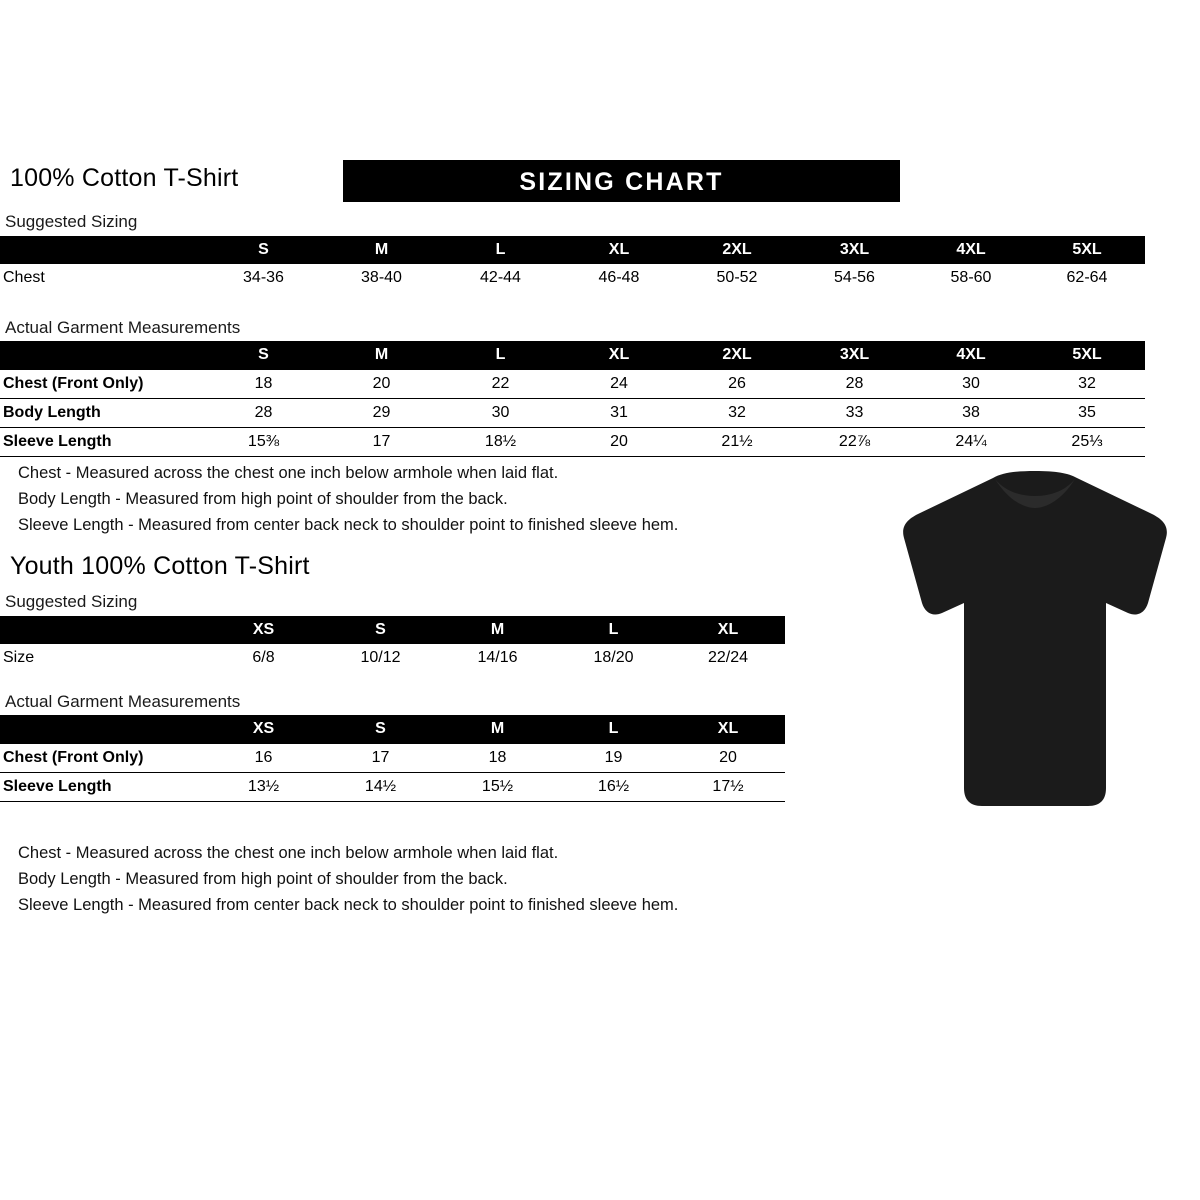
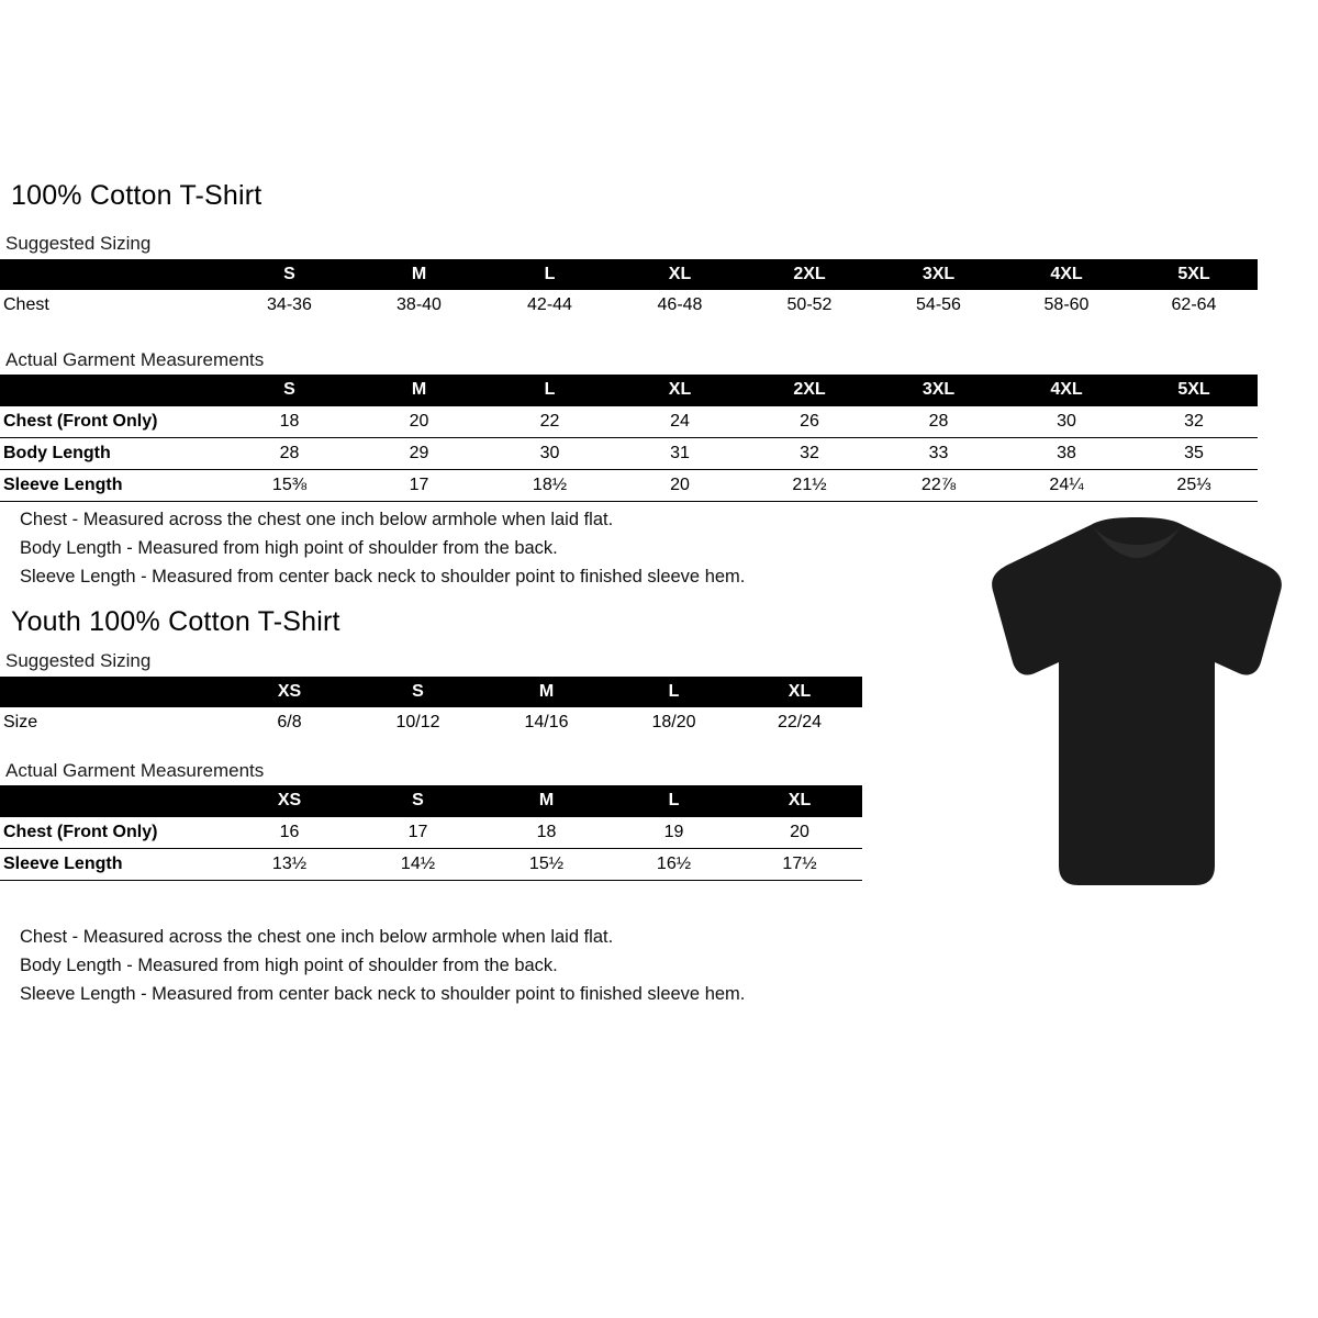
  100% Cotton T-Shirt
- SIZING CHART
  Suggested Sizing
  	S	M	L	XL	2XL	3XL	4XL	5XL
  Chest	34-36	38-40	42-44	46-48	50-52	54-56	58-60	62-64
  Actual Garment Measurements
  	S	M	L	XL	2XL	3XL	4XL	5XL
  Chest (Front Only)	18	20	22	24	26	28	30	32
  Body Length	28	29	30	31	32	33	38	35
  Sleeve Length	15⅜	17	18½	20	21½	22⅞	24¼	25⅓
  Chest - Measured across the chest one inch below armhole when laid flat.
  Body Length - Measured from high point of shoulder from the back.
  Sleeve Length - Measured from center back neck to shoulder point to finished sleeve hem.
  Youth 100% Cotton T-Shirt
  Suggested Sizing
  	XS	S	M	L	XL
  Size	6/8	10/12	14/16	18/20	22/24
  Actual Garment Measurements
  	XS	S	M	L	XL
  Chest (Front Only)	16	17	18	19	20
  Sleeve Length	13½	14½	15½	16½	17½
  Chest - Measured across the chest one inch below armhole when laid flat.
  Body Length - Measured from high point of shoulder from the back.
  Sleeve Length - Measured from center back neck to shoulder point to finished sleeve hem.
